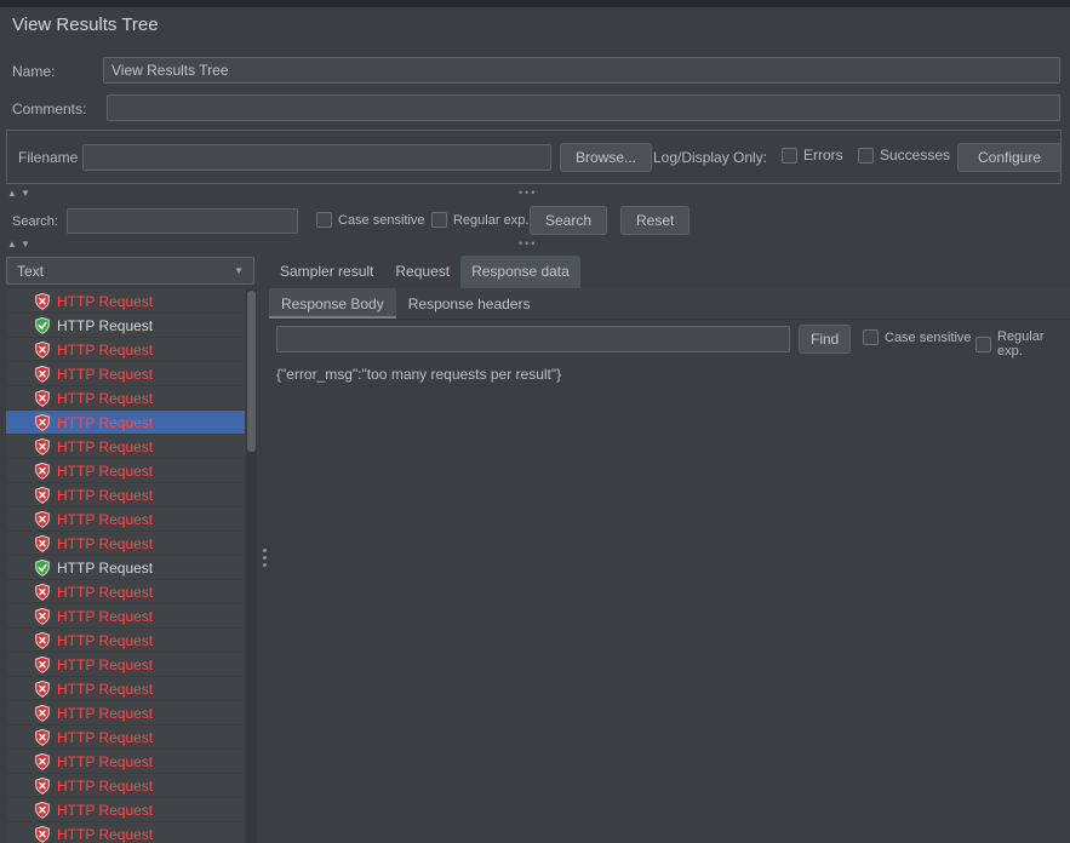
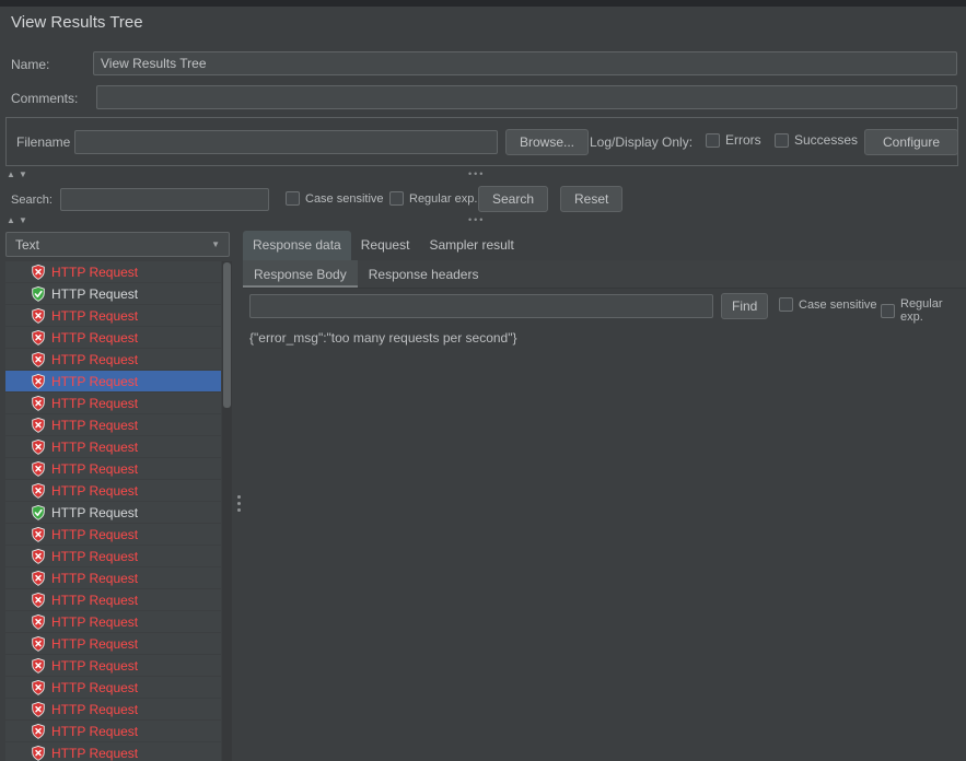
  View Results Tree
  Name:
  View Results Tree
  Comments:
  Filename
  Browse...
  Log/Display Only:
  Errors
  Successes
  Configure
  ▲
  ▼
  •••
  Search:
  Case sensitive
  Regular exp.
  Search
  Reset
  ▲
  ▼
  •••
  Text
  ▼
  HTTP Request
  HTTP Request
  HTTP Request
  HTTP Request
  HTTP Request
  HTTP Request
  HTTP Request
  HTTP Request
  HTTP Request
  HTTP Request
  HTTP Request
  HTTP Request
  HTTP Request
  HTTP Request
  HTTP Request
  HTTP Request
  HTTP Request
  HTTP Request
  HTTP Request
  HTTP Request
  HTTP Request
  HTTP Request
  HTTP Request
- Sampler result
+ Response data
  Request
- Response data
+ Sampler result
  Response Body
  Response headers
  Find
  Case sensitive
  Regular exp.
- {"error_msg":"too many requests per result"}
+ {"error_msg":"too many requests per second"}
